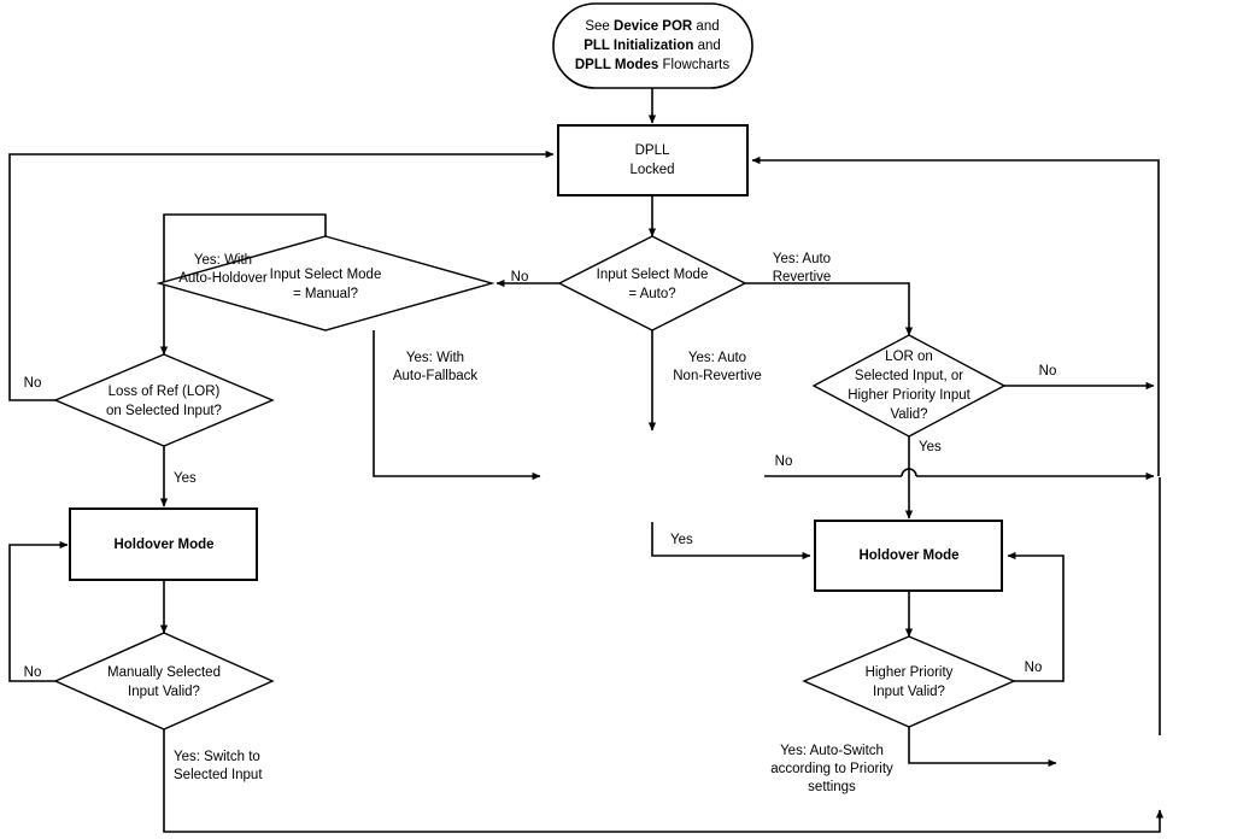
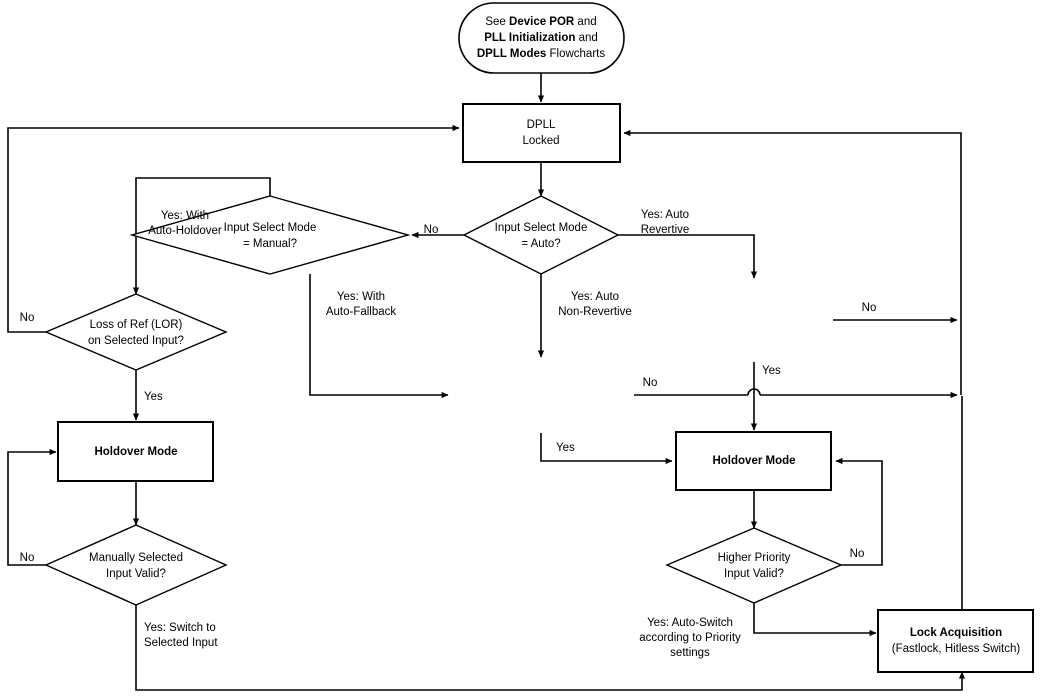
  See Device POR and
  PLL Initialization and
  DPLL Modes Flowcharts
  DPLL
  Locked
  Input Select Mode
  = Manual?
  Input Select Mode
  = Auto?
  Loss of Ref (LOR)
  on Selected Input?
- LOR on
- Selected Input, or
- Higher Priority Input
- Valid?
  Holdover Mode
  Holdover Mode
  Manually Selected
  Input Valid?
  Higher Priority
  Input Valid?
+ Lock Acquisition
+ (Fastlock, Hitless Switch)
  Yes: With
  Auto-Holdover
  Yes: With
  Auto-Fallback
  No
  Yes: Auto
  Revertive
  Yes: Auto
  Non-Revertive
  No
  Yes
  No
  Yes
  No
  Yes
  No
  Yes: Switch to
  Selected Input
  No
  Yes: Auto-Switch
  according to Priority
  settings
